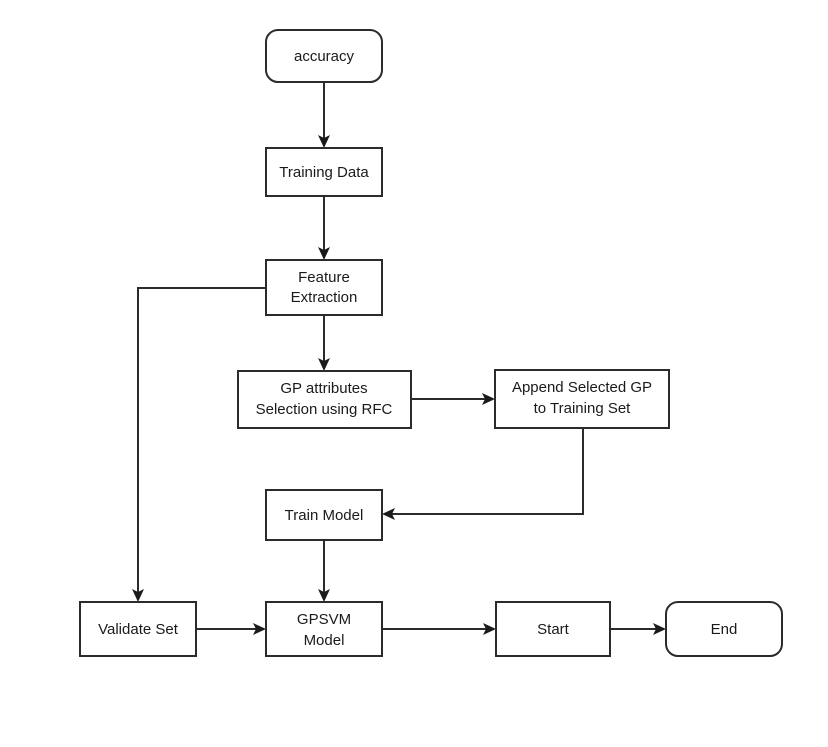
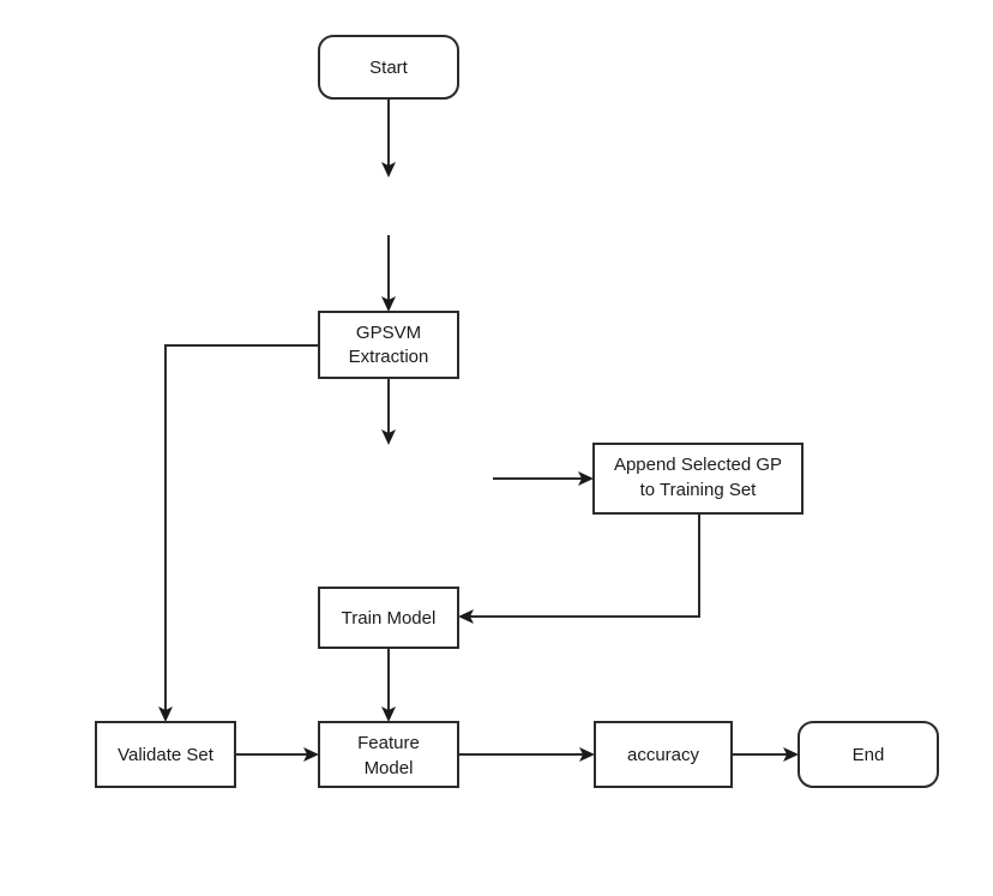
- accuracy
+ Start
- Training Data
- Feature
+ GPSVM
  Extraction
- GP attributes
- Selection using RFC
  Append Selected GP
  to Training Set
  Train Model
  Validate Set
- GPSVM
+ Feature
  Model
- Start
+ accuracy
  End
